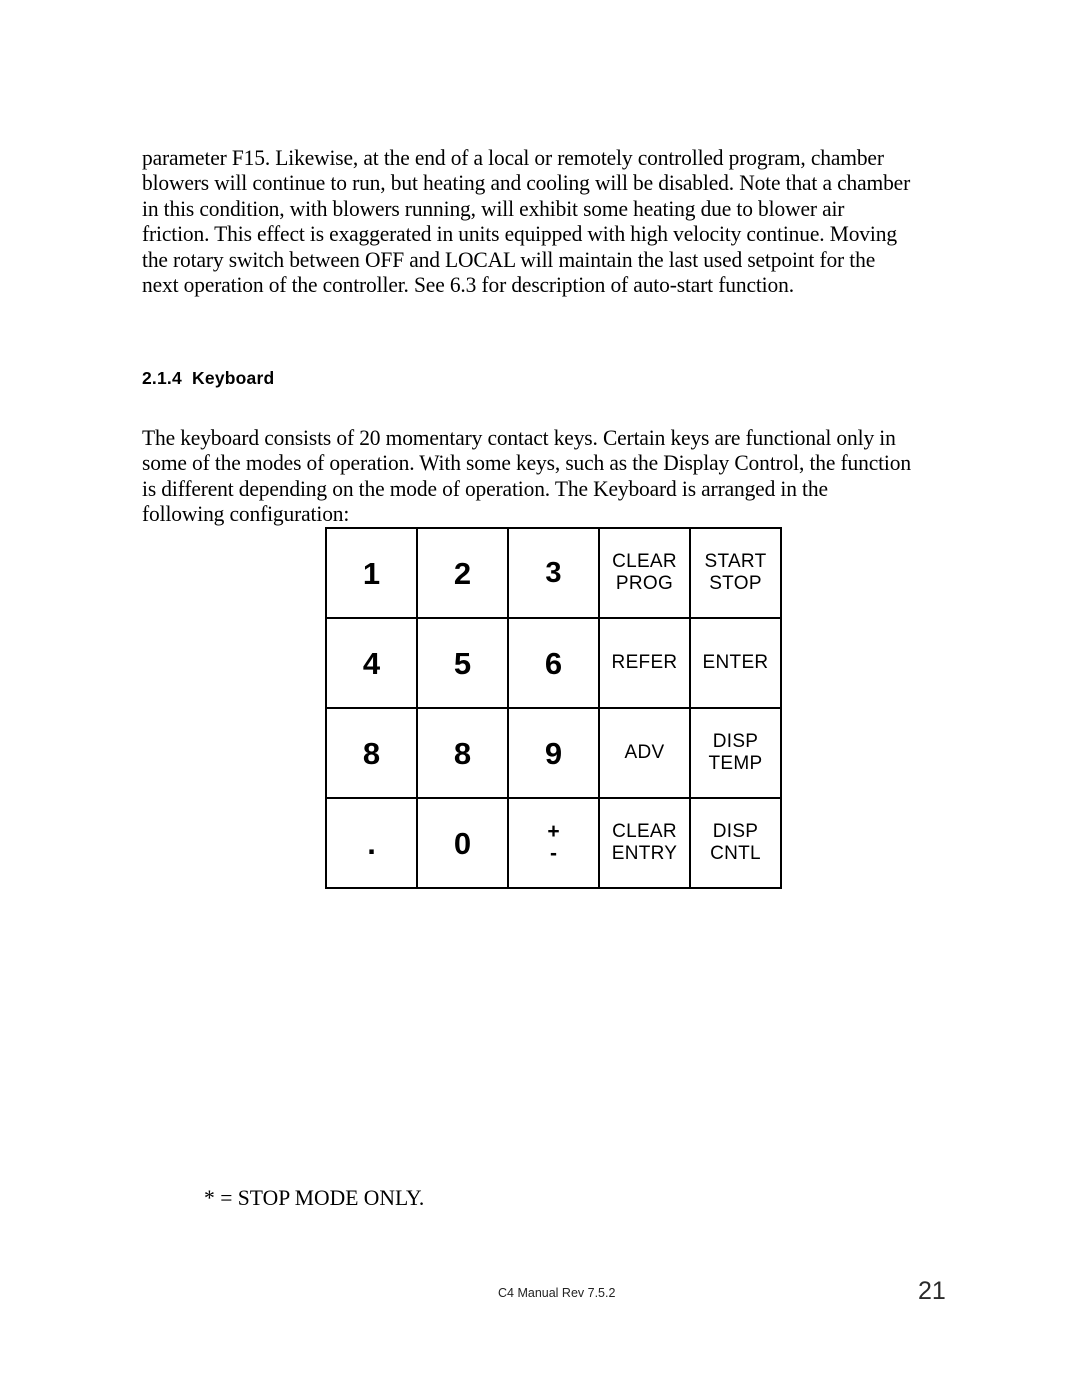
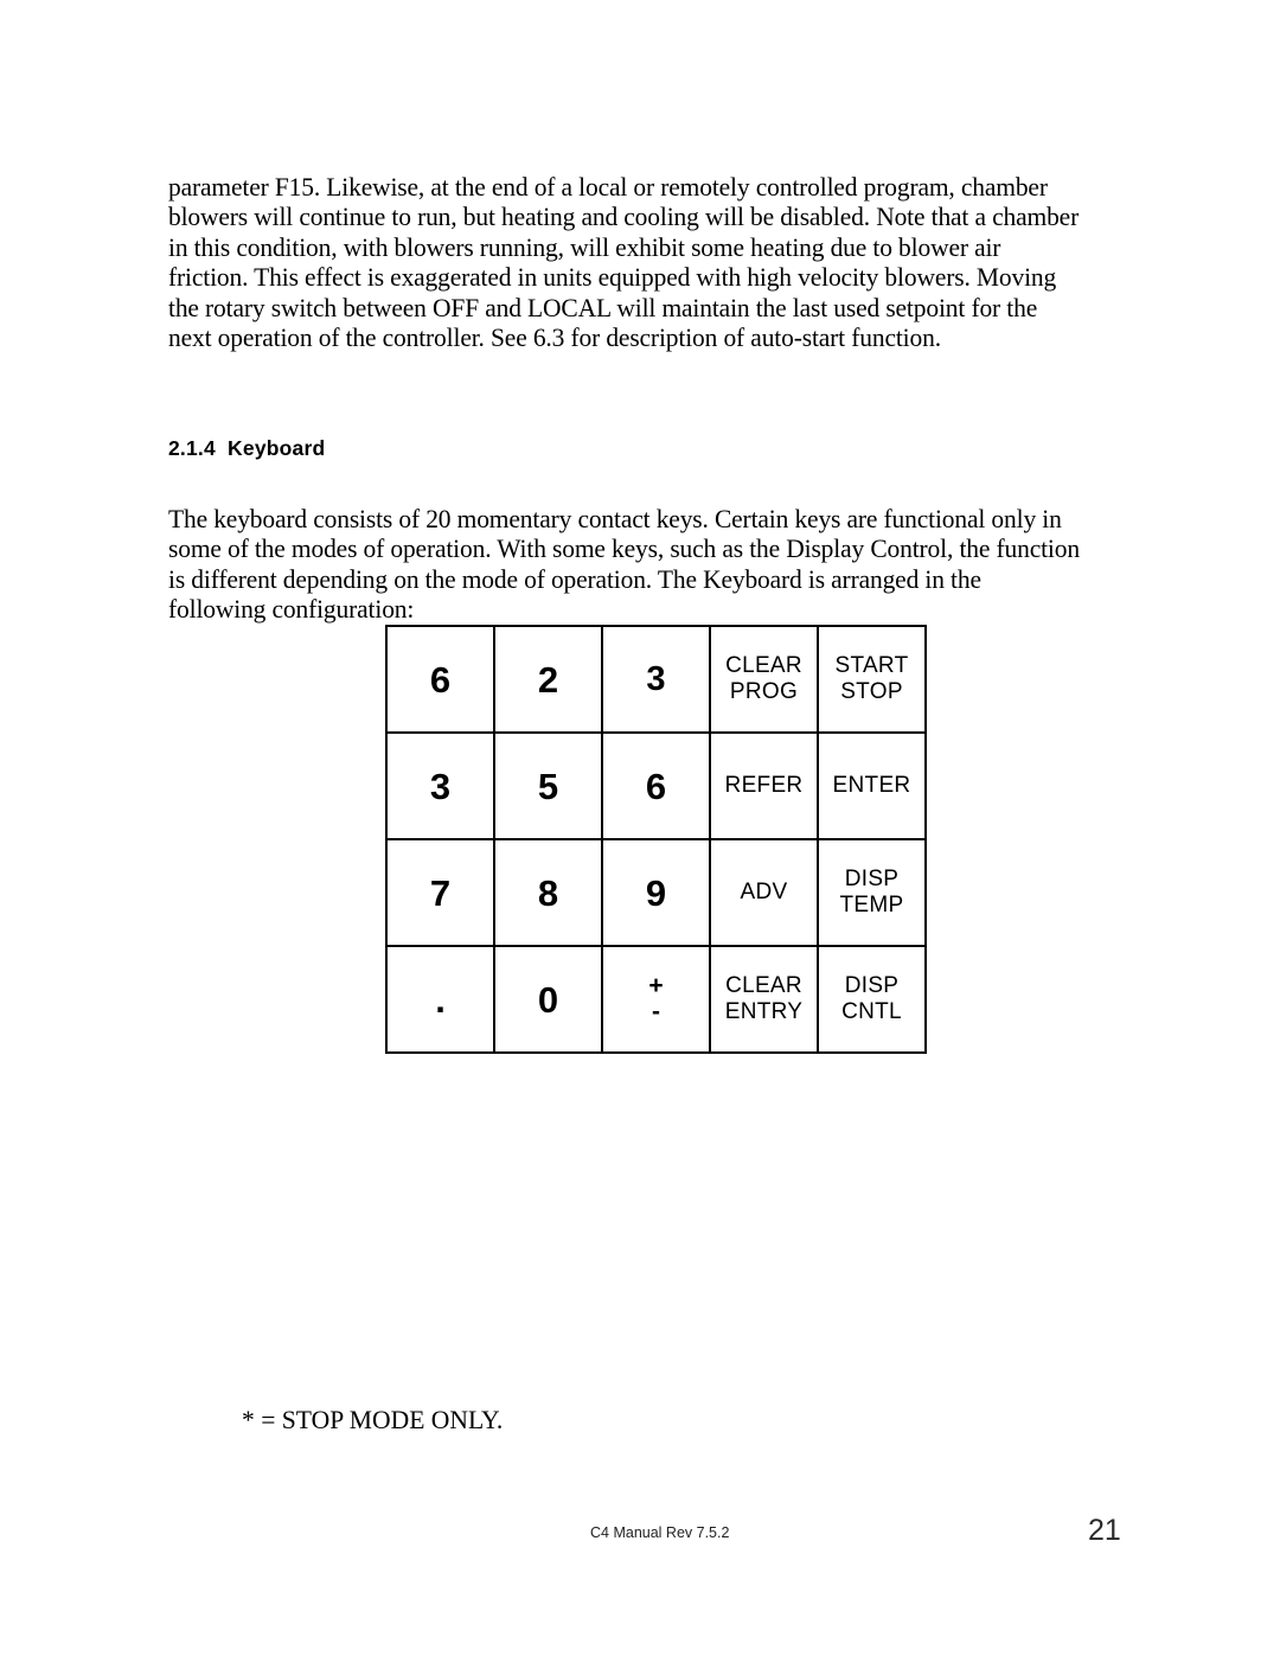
- parameter F15. Likewise, at the end of a local or remotely controlled program, chamber blowers will continue to run, but heating and cooling will be disabled. Note that a chamber in this condition, with blowers running, will exhibit some heating due to blower air friction. This effect is exaggerated in units equipped with high velocity continue. Moving the rotary switch between OFF and LOCAL will maintain the last used setpoint for the next operation of the controller. See 6.3 for description of auto-start function.
+ parameter F15. Likewise, at the end of a local or remotely controlled program, chamber blowers will continue to run, but heating and cooling will be disabled. Note that a chamber in this condition, with blowers running, will exhibit some heating due to blower air friction. This effect is exaggerated in units equipped with high velocity blowers. Moving the rotary switch between OFF and LOCAL will maintain the last used setpoint for the next operation of the controller. See 6.3 for description of auto-start function.
  2.1.4 Keyboard
  The keyboard consists of 20 momentary contact keys. Certain keys are functional only in some of the modes of operation. With some keys, such as the Display Control, the function is different depending on the mode of operation. The Keyboard is arranged in the following configuration:
- 1	2	3	CLEAR PROG	START STOP
+ 6	2	3	CLEAR PROG	START STOP
- 4	5	6	REFER	ENTER
+ 3	5	6	REFER	ENTER
- 8	8	9	ADV	DISP TEMP
+ 7	8	9	ADV	DISP TEMP
  .	0	+ -	CLEAR ENTRY	DISP CNTL
  * = STOP MODE ONLY.
  C4 Manual Rev 7.5.2
  21
